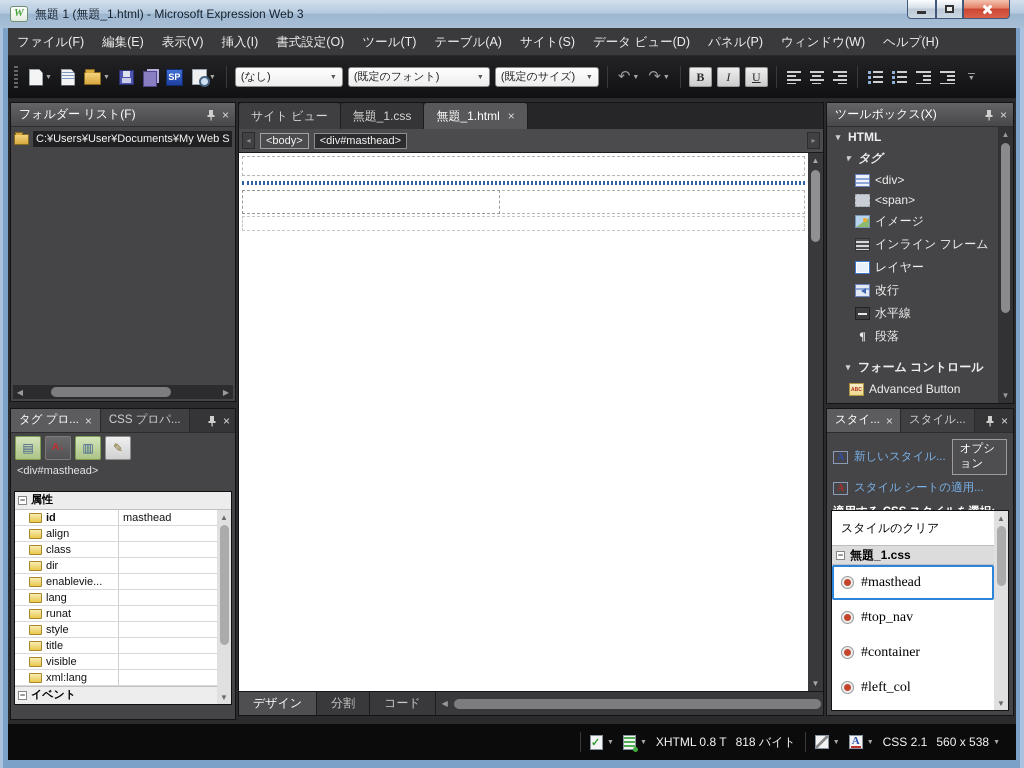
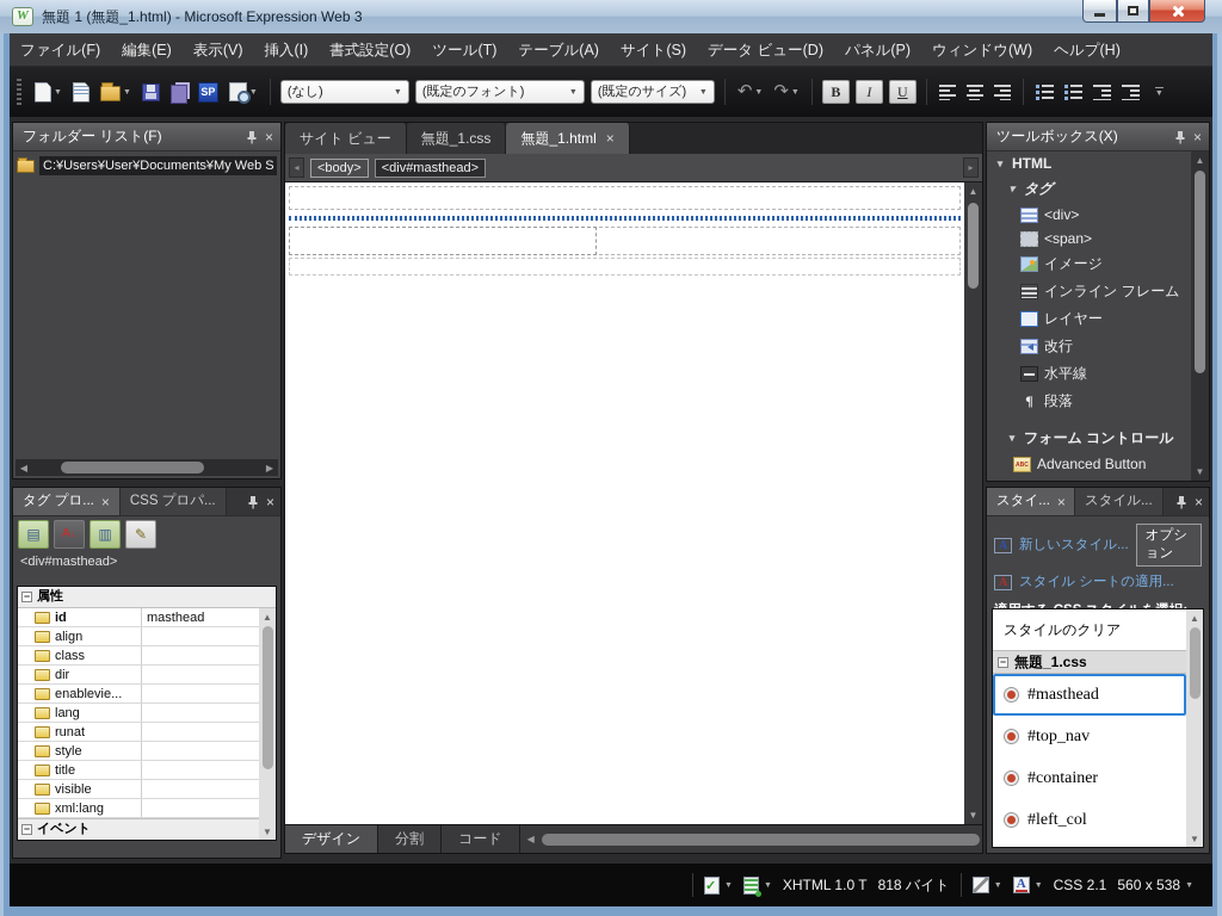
  無題 1 (無題_1.html) - Microsoft Expression Web 3
  ファイル(F)
  編集(E)
  表示(V)
  挿入(I)
  書式設定(O)
  ツール(T)
  テーブル(A)
  サイト(S)
  データ ビュー(D)
  パネル(P)
  ウィンドウ(W)
  ヘルプ(H)
  SP
  (なし)
  (既定のフォント)
  (既定のサイズ)
  ↶
  ↷
  B
  I
  U
  フォルダー リスト(F)
  ×
  C:¥Users¥User¥Documents¥My Web S
  ◀
  ▶
  タグ プロ...
  ×
  CSS プロパ...
  ×
  ▤
  A↓
  ▥
  ✎
  <div#masthead>
  −
  属性
  id
  masthead
  align
  class
  dir
  enablevie...
  lang
  runat
  style
  title
  visible
  xml:lang
  −
  イベント
  ▲
  ▼
  サイト ビュー
  無題_1.css
  無題_1.html
  ×
  ◂
  <body>
  <div#masthead>
  ▸
  ▲
  ▼
  デザイン
  分割
  コード
  ◀
  ツールボックス(X)
  ×
  ▾
  HTML
  ▾
  タグ
  <div>
  <span>
  イメージ
  インライン フレーム
  レイヤー
  改行
  水平線
  ¶
  段落
  ▾
  フォーム コントロール
  Advanced Button
  ▲
  ▼
  スタイ...
  ×
  スタイル...
  ×
  新しいスタイル...
  オプション
  スタイル シートの適用...
  スタイルのクリア
  −
  無題_1.css
  #masthead
  #top_nav
  #container
  #left_col
  ▲
  ▼
- XHTML 0.8 T
+ XHTML 1.0 T
  818 バイト
  CSS 2.1
  560 x 538
